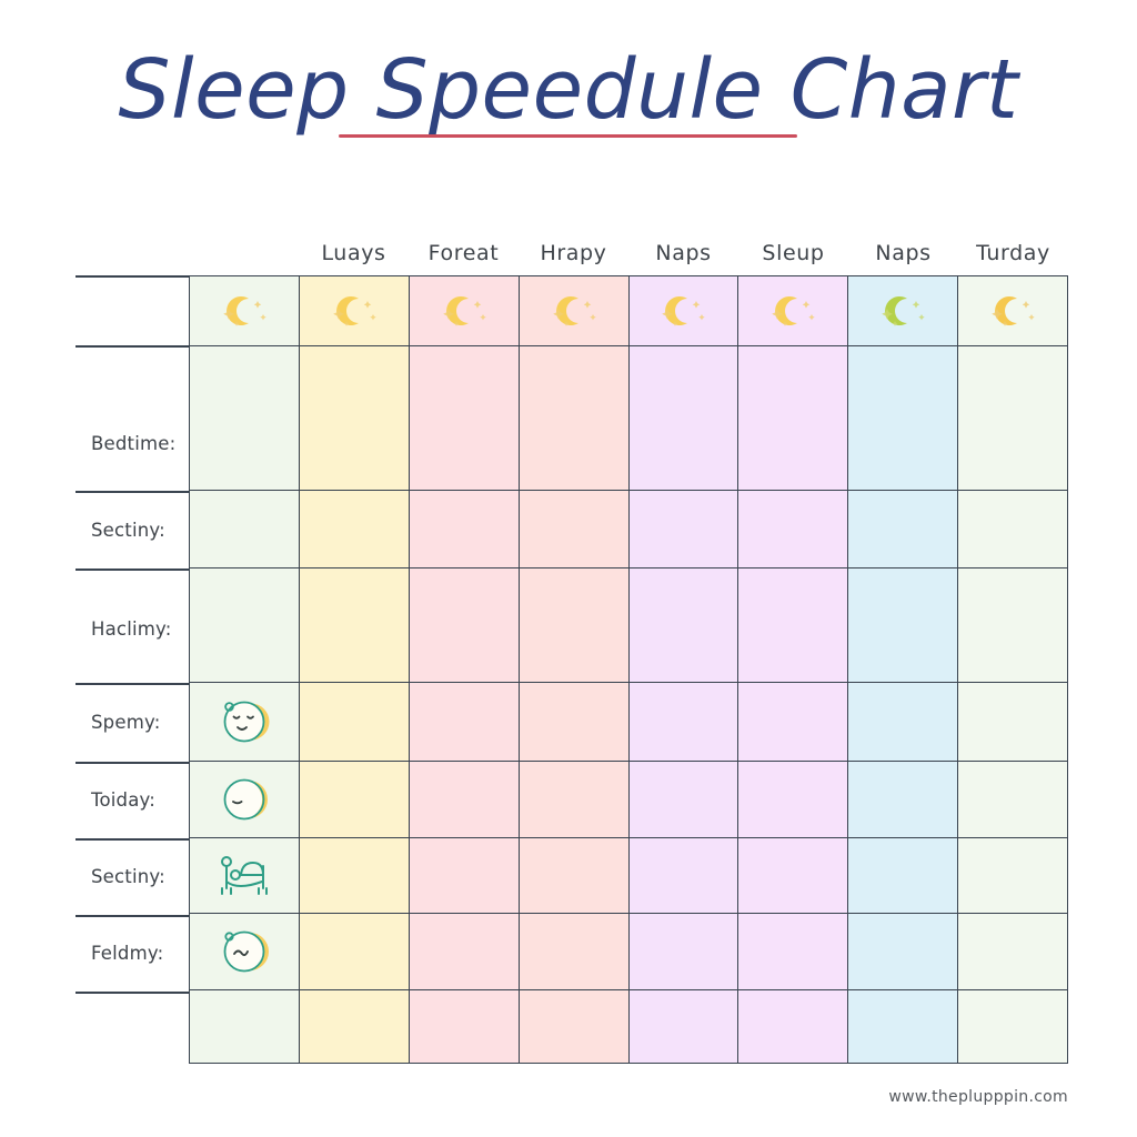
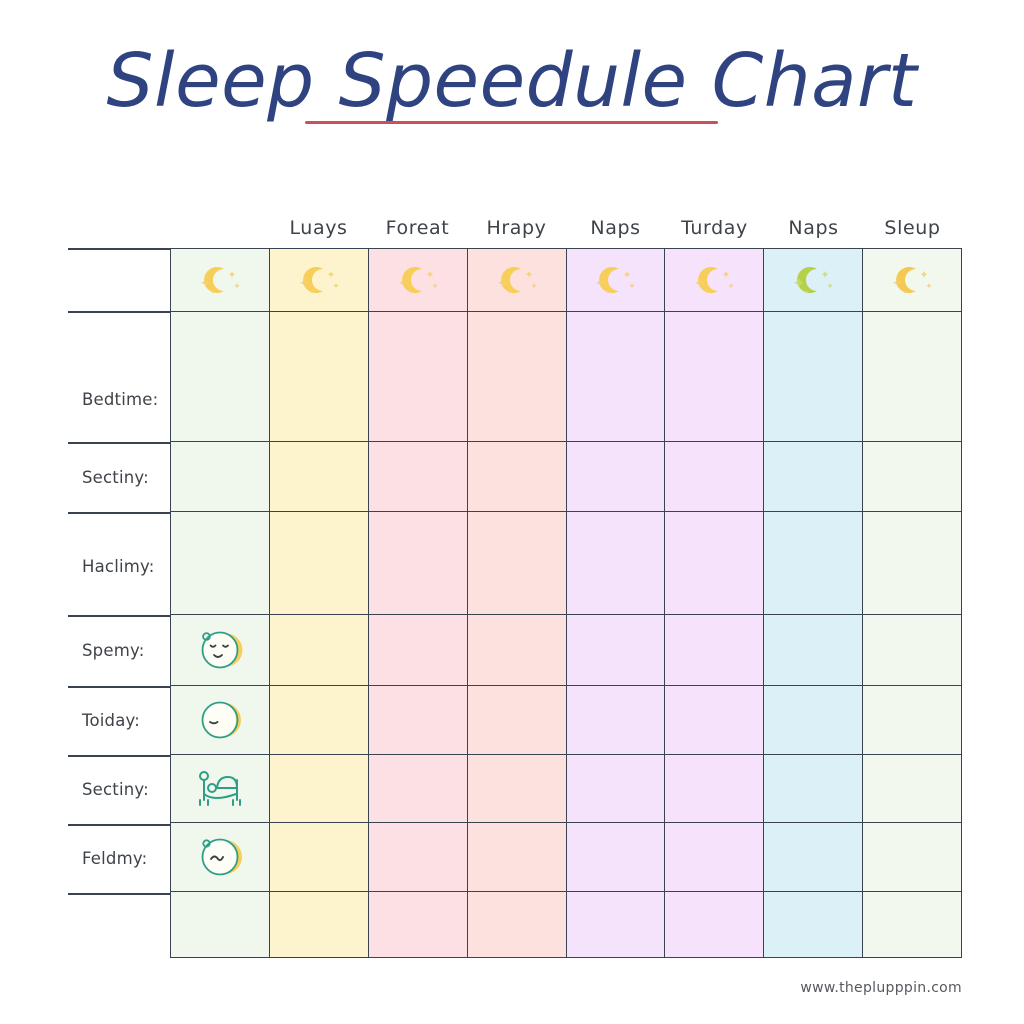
  Sleep Speedule Chart
  Luays
  Foreat
  Hrapy
  Naps
- Sleup
+ Turday
  Naps
- Turday
+ Sleup
  Bedtime:
  Sectiny:
  Haclimy:
  Spemy:
  Toiday:
  Sectiny:
  Feldmy:
  www.theplupppin.com
